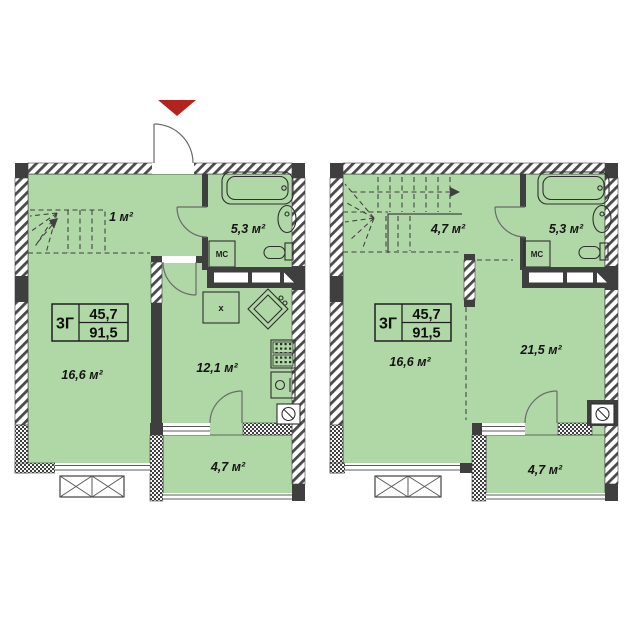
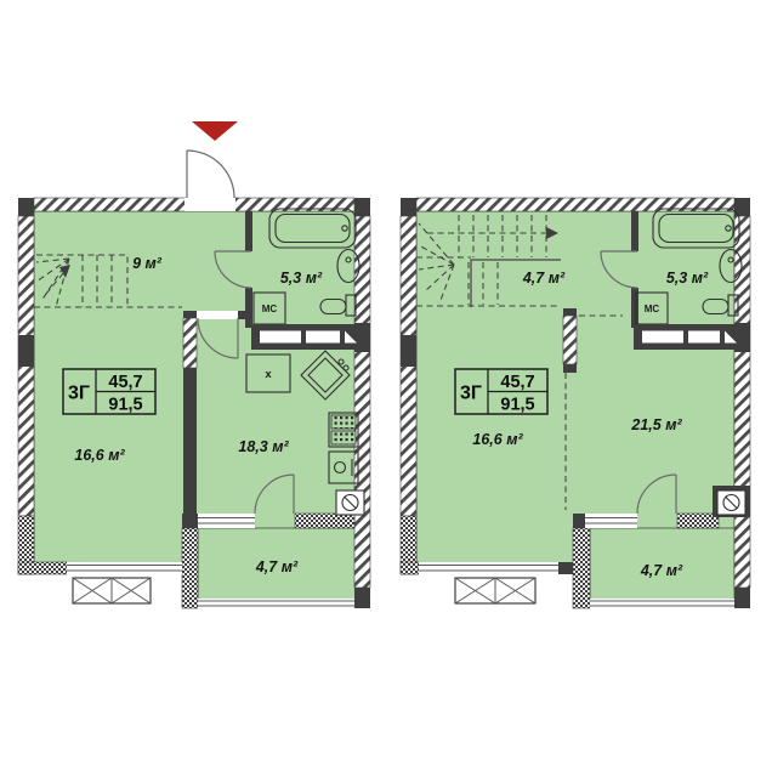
  МС
  х
  3Г
  45,7
  91,5
- 1 м²
+ 9 м²
  5,3 м²
  16,6 м²
- 12,1 м²
+ 18,3 м²
  4,7 м²
  МС
  3Г
  45,7
  91,5
  4,7 м²
  5,3 м²
  16,6 м²
  21,5 м²
  4,7 м²
